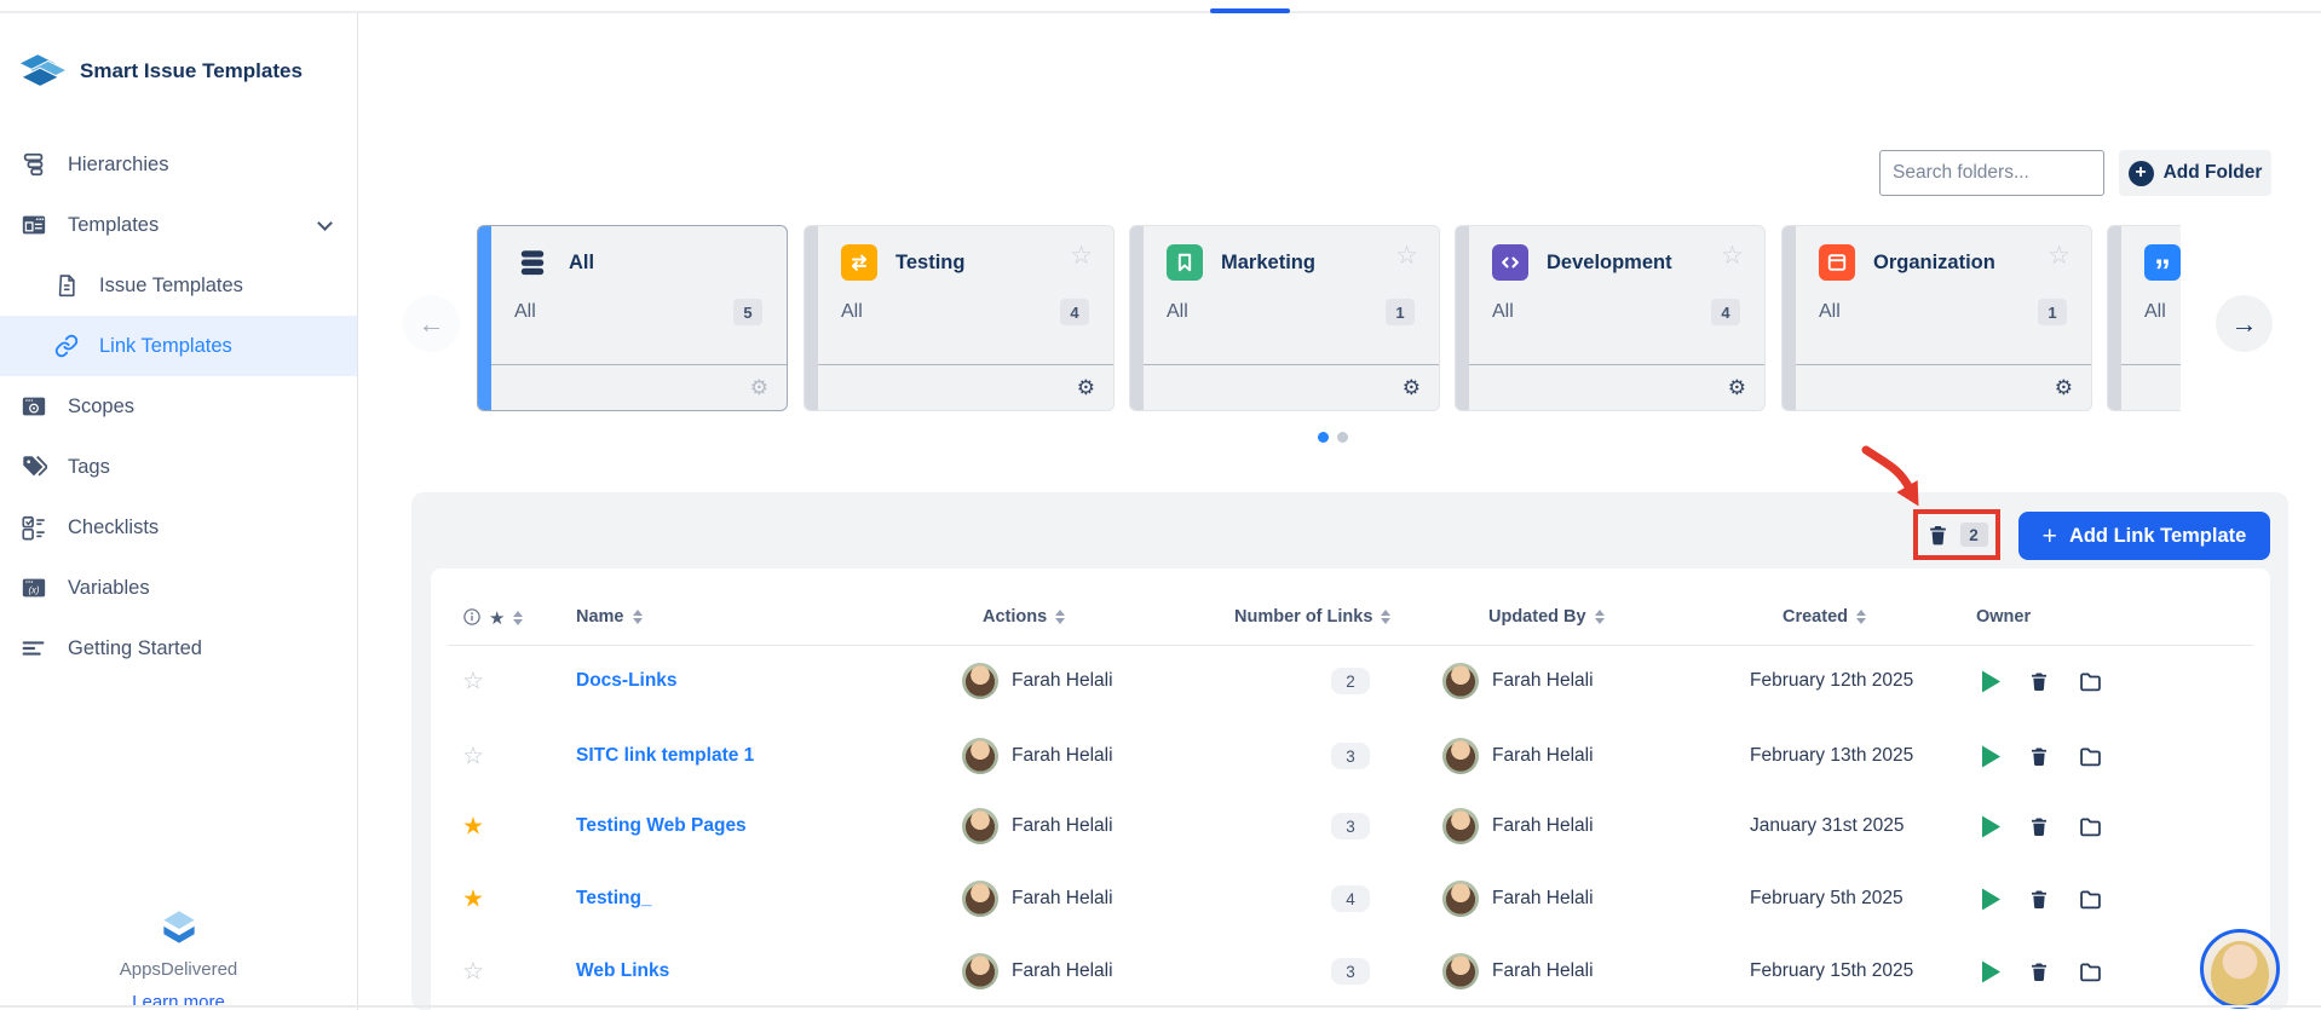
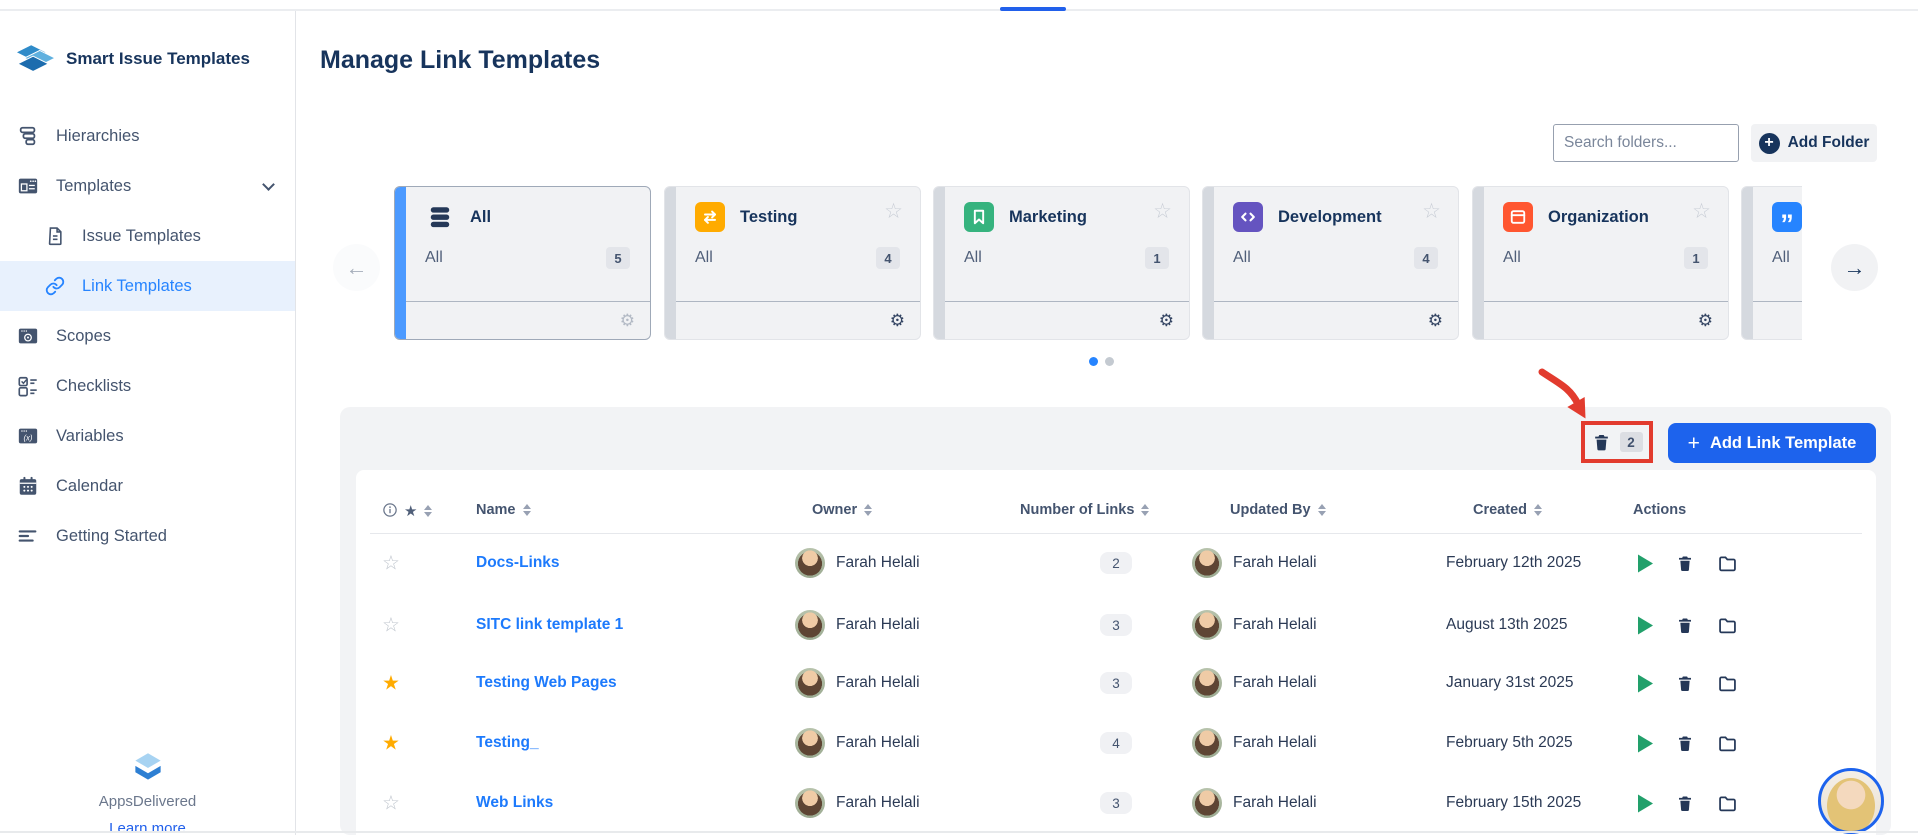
  Smart Issue Templates
  Hierarchies
  Templates
  Issue Templates
  Link Templates
  Scopes
- Tags
  Checklists
  (x)
  Variables
+ Calendar
  Getting Started
  AppsDelivered
  Learn more
+ Manage Link Templates
  Search folders...
  +
  Add Folder
  ←
  →
  All
  All
  5
  ⚙
  Testing
  ☆
  All
  4
  ⚙
  Marketing
  ☆
  All
  1
  ⚙
  Development
  ☆
  All
  4
  ⚙
  Organization
  ☆
  All
  1
  ⚙
  ”
  All
  2
  +
  Add Link Template
  ★
  Name
- Actions
+ Owner
  Number of Links
  Updated By
  Created
- Owner
+ Actions
  Docs-Links
  Farah Helali
  2
  Farah Helali
  February 12th 2025
  SITC link template 1
  Farah Helali
  3
  Farah Helali
- February 13th 2025
+ August 13th 2025
  Testing Web Pages
  Farah Helali
  3
  Farah Helali
  January 31st 2025
  Testing_
  Farah Helali
  4
  Farah Helali
  February 5th 2025
  Web Links
  Farah Helali
  3
  Farah Helali
  February 15th 2025
